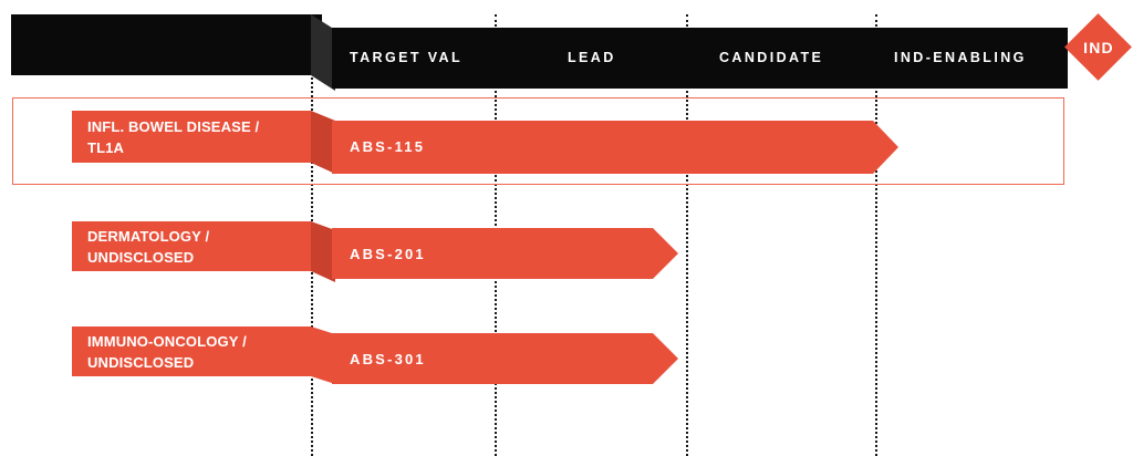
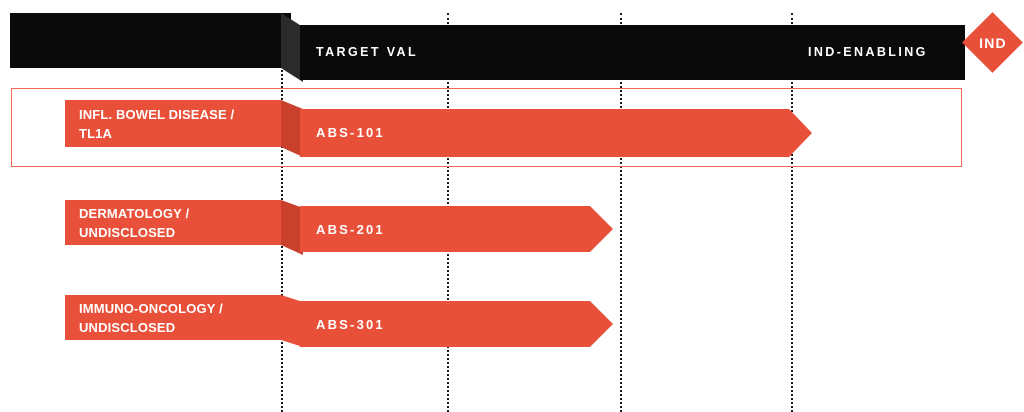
  TARGET VAL
- LEAD
- CANDIDATE
  IND-ENABLING
  IND
  INFL. BOWEL DISEASE /
  TL1A
- ABS-115
+ ABS-101
  DERMATOLOGY /
  UNDISCLOSED
  ABS-201
  IMMUNO-ONCOLOGY /
  UNDISCLOSED
  ABS-301
